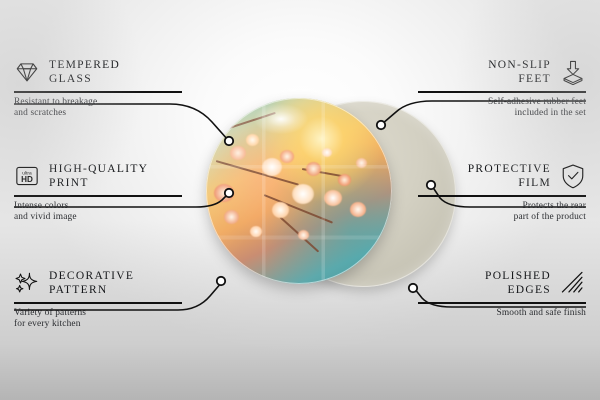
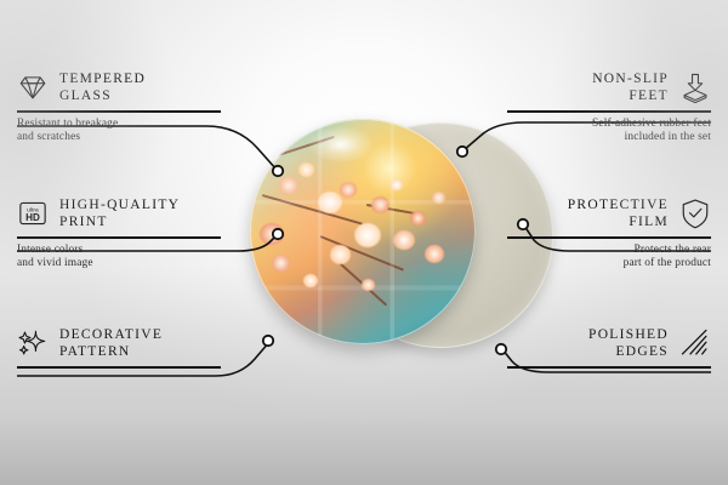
- Variety of patterns
- for every kitchen
- Smooth and safe finish
